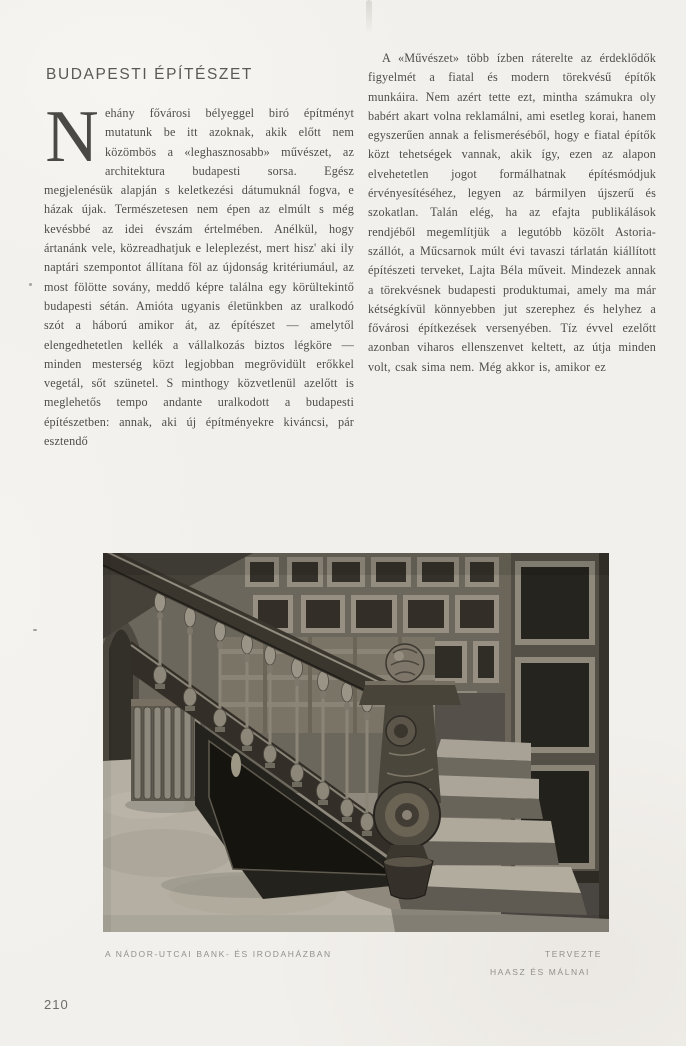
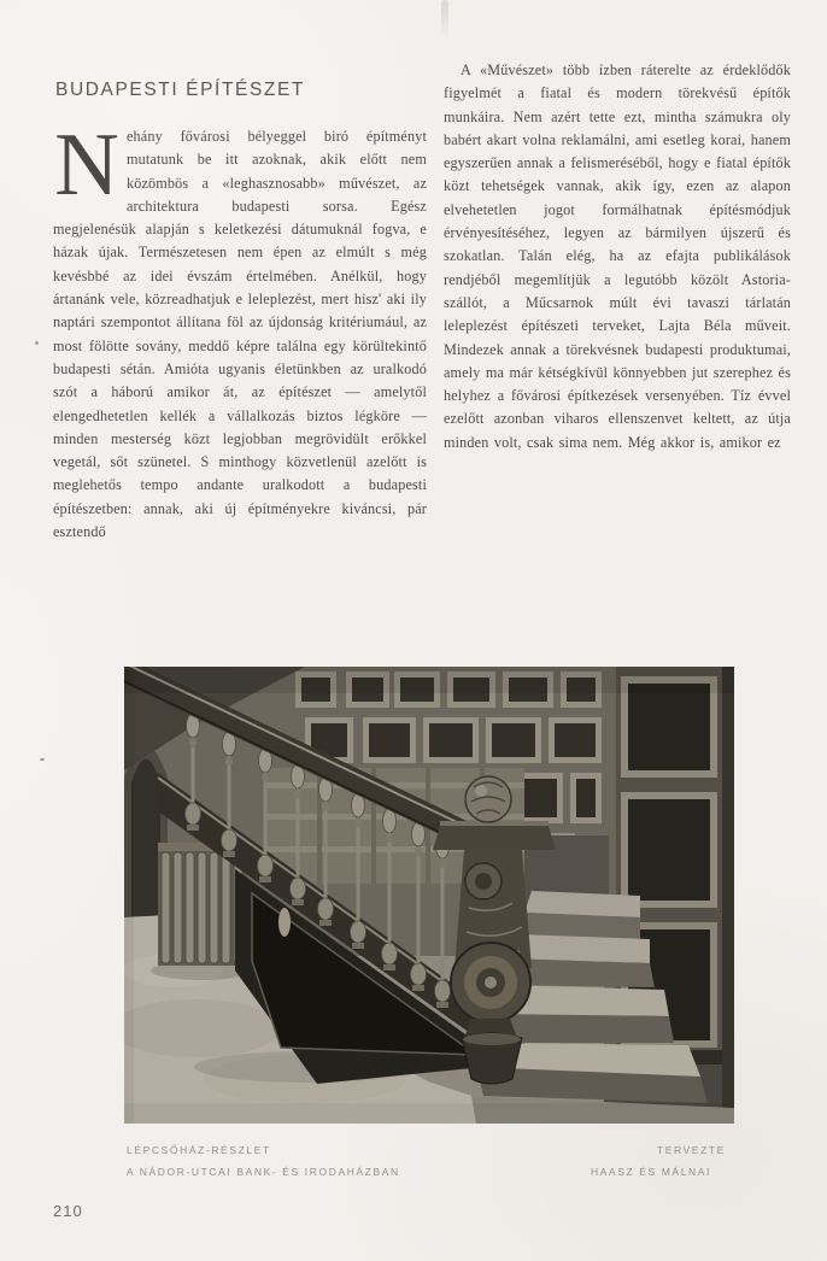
  BUDAPESTI ÉPÍTÉSZET
  N
  ehány fővárosi bélyeggel biró építményt mutatunk be itt azoknak, akik előtt nem közömbös a «leghasznosabb» művészet, az architektura budapesti sorsa. Egész megjelenésük alapján s keletkezési dátumuknál fogva, e házak újak. Természetesen nem épen az elmúlt s még kevésbbé az idei évszám értelmében. Anélkül, hogy ártanánk vele, közreadhatjuk e leleplezést, mert hisz' aki ily naptári szempontot állítana föl az újdonság kritériumául, az most fölötte sovány, meddő képre találna egy körültekintő budapesti sétán. Amióta ugyanis életünkben az uralkodó szót a háború amikor át, az építészet — amelytől elengedhetetlen kellék a vállalkozás biztos légköre — minden mesterség közt legjobban megrövidült erőkkel vegetál, sőt szünetel. S minthogy közvetlenül azelőtt is meglehetős tempo andante uralkodott a budapesti építészetben: annak, aki új építményekre kiváncsi, pár esztendő
- A «Művészet» több ízben ráterelte az érdeklődők figyelmét a fiatal és modern törekvésű építők munkáira. Nem azért tette ezt, mintha számukra oly babért akart volna reklamálni, ami esetleg korai, hanem egyszerűen annak a felismeréséből, hogy e fiatal építők közt tehetségek vannak, akik így, ezen az alapon elvehetetlen jogot formálhatnak építésmódjuk érvényesítéséhez, legyen az bármilyen újszerű és szokatlan. Talán elég, ha az efajta publikálások rendjéből megemlítjük a legutóbb közölt Astoria-szállót, a Műcsarnok múlt évi tavaszi tárlatán kiállított építészeti terveket, Lajta Béla műveit. Mindezek annak a törekvésnek budapesti produktumai, amely ma már kétségkívül könnyebben jut szerephez és helyhez a fővárosi építkezések versenyében. Tíz évvel ezelőtt azonban viharos ellenszenvet keltett, az útja minden volt, csak sima nem. Még akkor is, amikor ez
+ A «Művészet» több ízben ráterelte az érdeklődők figyelmét a fiatal és modern törekvésű építők munkáira. Nem azért tette ezt, mintha számukra oly babért akart volna reklamálni, ami esetleg korai, hanem egyszerűen annak a felismeréséből, hogy e fiatal építők közt tehetségek vannak, akik így, ezen az alapon elvehetetlen jogot formálhatnak építésmódjuk érvényesítéséhez, legyen az bármilyen újszerű és szokatlan. Talán elég, ha az efajta publikálások rendjéből megemlítjük a legutóbb közölt Astoria-szállót, a Műcsarnok múlt évi tavaszi tárlatán leleplezést építészeti terveket, Lajta Béla műveit. Mindezek annak a törekvésnek budapesti produktumai, amely ma már kétségkívül könnyebben jut szerephez és helyhez a fővárosi építkezések versenyében. Tíz évvel ezelőtt azonban viharos ellenszenvet keltett, az útja minden volt, csak sima nem. Még akkor is, amikor ez
+ LÉPCSŐHÁZ-RÉSZLET
  A NÁDOR-UTCAI BANK- ÉS IRODAHÁZBAN
  TERVEZTE
  HAASZ ÉS MÁLNAI
  210
